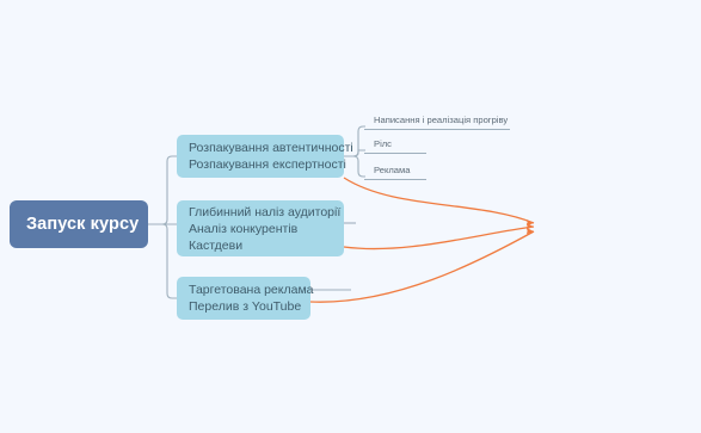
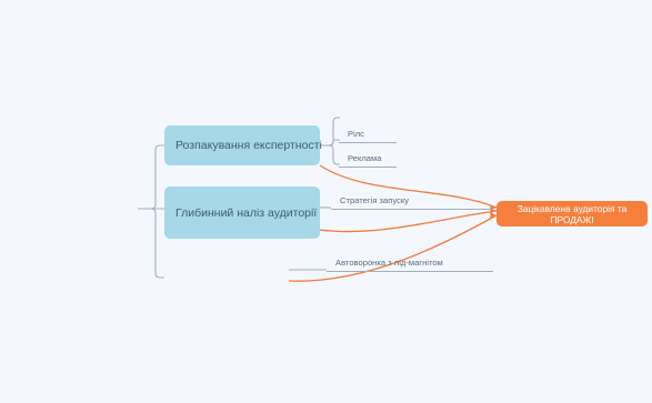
- Запуск курсу
- Розпакування автентичності
  Розпакування експертності
  Глибинний наліз аудиторії
- Аналіз конкурентів
- Кастдеви
- Таргетована реклама
- Перелив з YouTube
- Написання і реалізація прогріву
  Рілс
  Реклама
+ Стратегія запуску
+ Автоворонка з лід-магнітом
+ Зацікавлена аудиторія та ПРОДАЖІ
